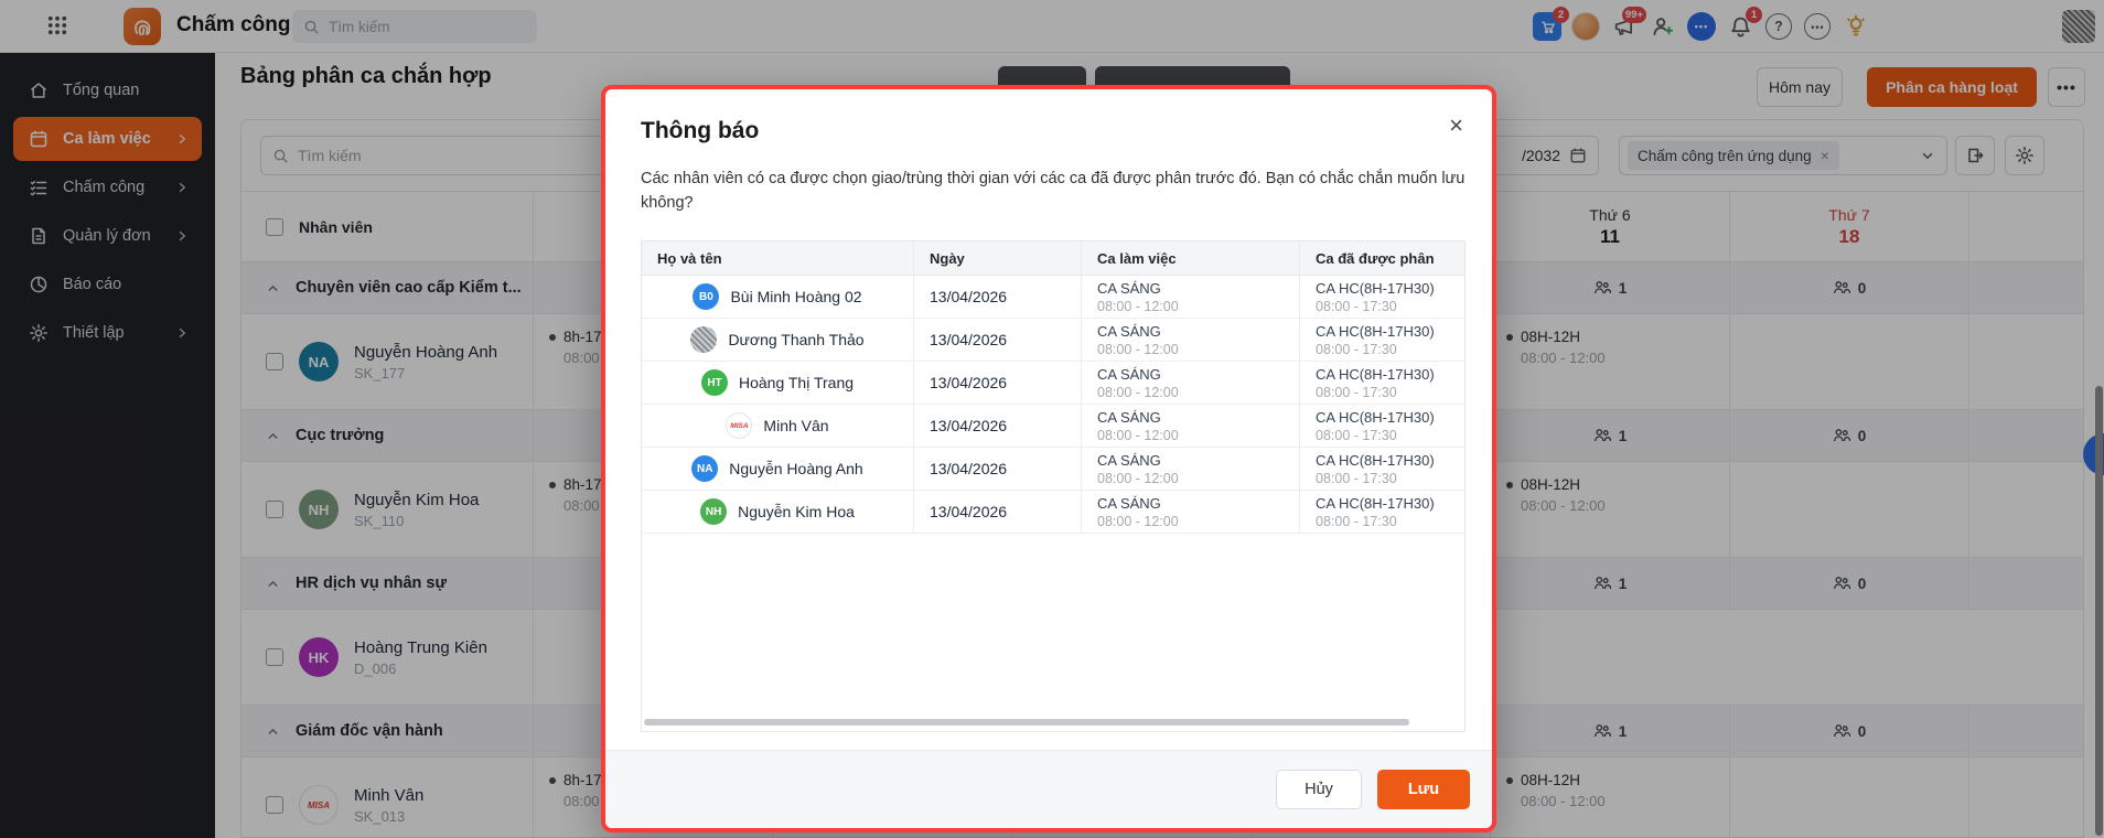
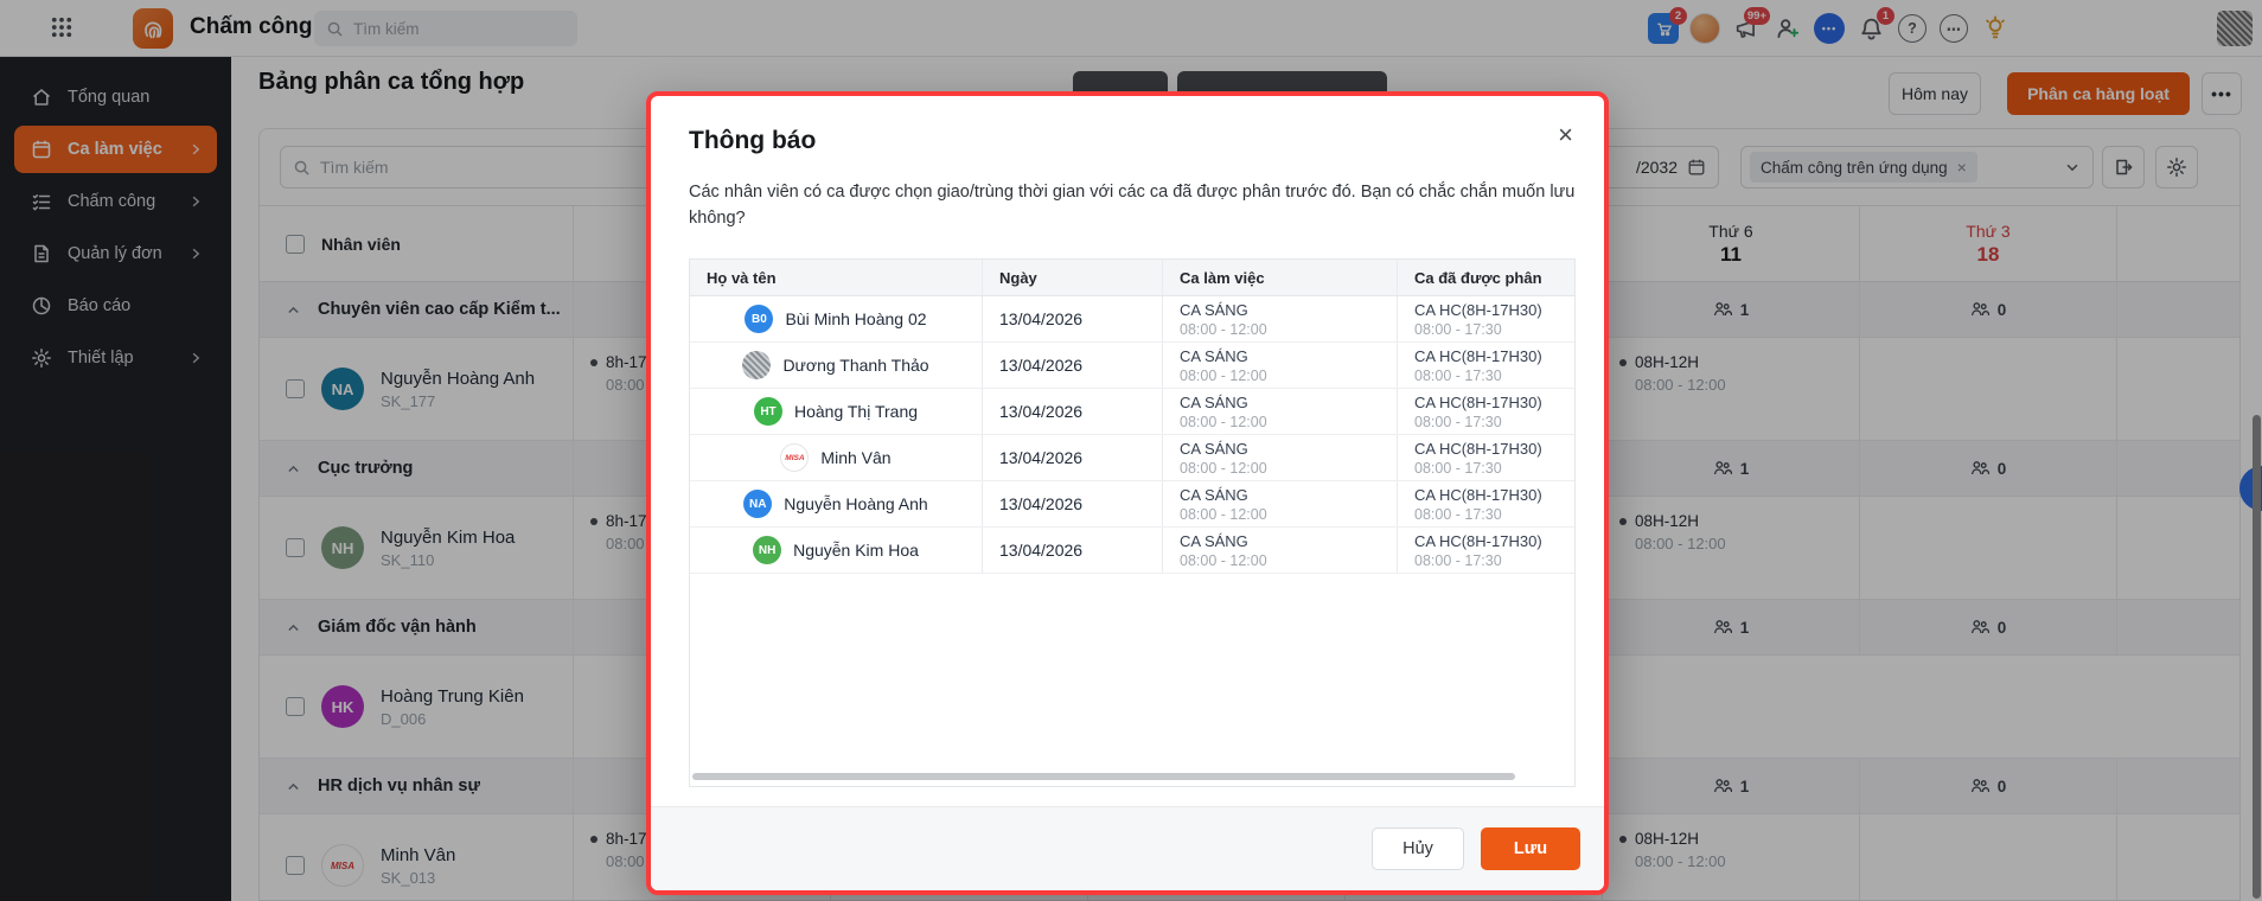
  Chấm công
  Tìm kiếm
  2
  99+
  •••
  1
  ?
  ⋯
  Tổng quan
  Ca làm việc
  Chấm công
  Quản lý đơn
  Báo cáo
  Thiết lập
- Bảng phân ca chắn hợp
+ Bảng phân ca tổng hợp
  Hôm nay
  Phân ca hàng loạt
  •••
  Tìm kiếm
  /2032
  Chấm công trên ứng dụng
  ×
  Nhân viên
  Thứ 6
  11
- Thứ 7
+ Thứ 3
  18
  Chuyên viên cao cấp Kiểm t...
  1
  0
  NA
  Nguyễn Hoàng Anh
  SK_177
  8h-17
  08:00
  08H-12H
  08:00 - 12:00
  Cục trưởng
  1
  0
  NH
  Nguyễn Kim Hoa
  SK_110
  8h-17
  08:00
  08H-12H
  08:00 - 12:00
- HR dịch vụ nhân sự
+ Giám đốc vận hành
  1
  0
  HK
  Hoàng Trung Kiên
  D_006
- Giám đốc vận hành
+ HR dịch vụ nhân sự
  1
  0
  MISA
  Minh Vân
  SK_013
  8h-17
  08:00
  08H-12H
  08:00 - 12:00
  Thông báo
  ×
  Các nhân viên có ca được chọn giao/trùng thời gian với các ca đã được phân trước đó. Bạn có chắc chắn muốn lưu không?
  Họ và tên
  Ngày
  Ca làm việc
  Ca đã được phân
  B0
  Bùi Minh Hoàng 02
  13/04/2026
  CA SÁNG
  08:00 - 12:00
  CA HC(8H-17H30)
  08:00 - 17:30
  Dương Thanh Thảo
  13/04/2026
  CA SÁNG
  08:00 - 12:00
  CA HC(8H-17H30)
  08:00 - 17:30
  HT
  Hoàng Thị Trang
  13/04/2026
  CA SÁNG
  08:00 - 12:00
  CA HC(8H-17H30)
  08:00 - 17:30
  Minh Vân
  13/04/2026
  CA SÁNG
  08:00 - 12:00
  CA HC(8H-17H30)
  08:00 - 17:30
  NA
  Nguyễn Hoàng Anh
  13/04/2026
  CA SÁNG
  08:00 - 12:00
  CA HC(8H-17H30)
  08:00 - 17:30
  NH
  Nguyễn Kim Hoa
  13/04/2026
  CA SÁNG
  08:00 - 12:00
  CA HC(8H-17H30)
  08:00 - 17:30
  Hủy
  Lưu
